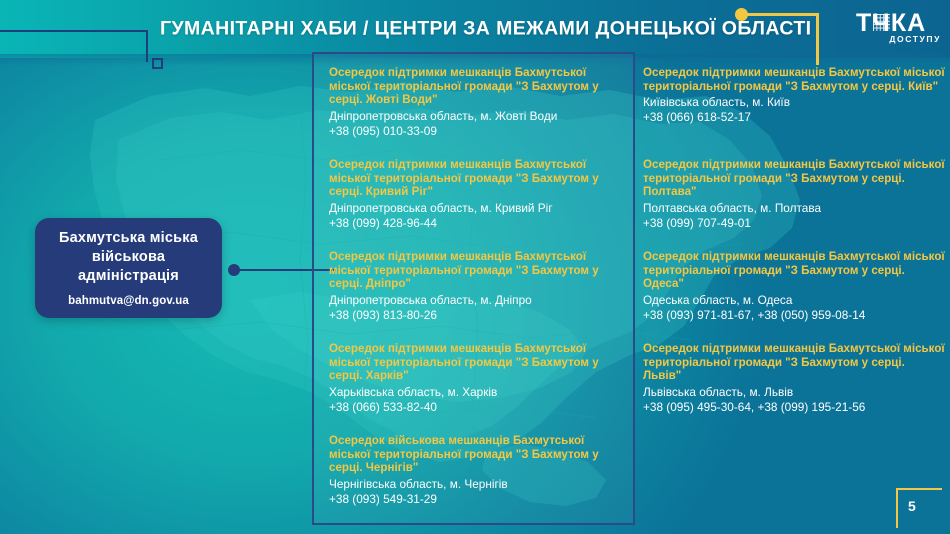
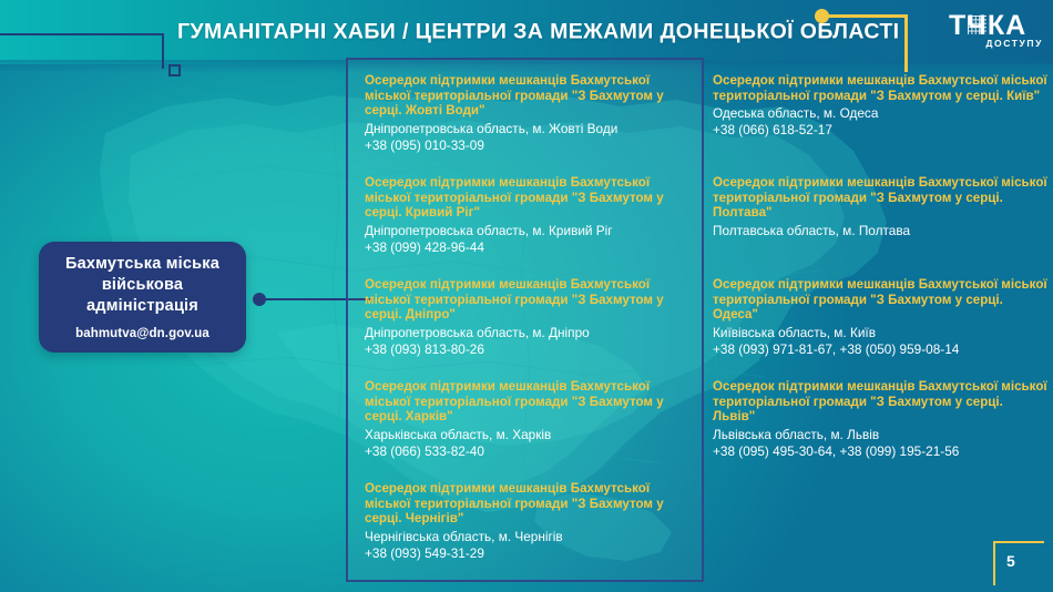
  ГУМАНІТАРНІ ХАБИ / ЦЕНТРИ ЗА МЕЖАМИ ДОНЕЦЬКОЇ ОБЛАСТІ
  ТКА
  ДОСТУПУ
  Бахмутська міська військова адміністрація
  bahmutva@dn.gov.ua
  Осередок підтримки мешканців Бахмутської міської територіальної громади "З Бахмутом у серці. Жовті Води"
  Дніпропетровська область, м. Жовті Води
  +38 (095) 010-33-09
  Осередок підтримки мешканців Бахмутської міської територіальної громади "З Бахмутом у серці. Кривий Ріг"
  Дніпропетровська область, м. Кривий Ріг
  +38 (099) 428-96-44
  Осередок підтримки мешканців Бахмутської міської територіальної громади "З Бахмутом у серці. Дніпро"
  Дніпропетровська область, м. Дніпро
  +38 (093) 813-80-26
  Осередок підтримки мешканців Бахмутської міської територіальної громади "З Бахмутом у серці. Харків"
  Харьківська область, м. Харків
  +38 (066) 533-82-40
- Осередок військова мешканців Бахмутської міської територіальної громади "З Бахмутом у серці. Чернігів"
+ Осередок підтримки мешканців Бахмутської міської територіальної громади "З Бахмутом у серці. Чернігів"
  Чернігівська область, м. Чернігів
  +38 (093) 549-31-29
  Осередок підтримки мешканців Бахмутської міської територіальної громади "З Бахмутом у серці. Київ"
- Київівська область, м. Київ
+ Одеська область, м. Одеса
  +38 (066) 618-52-17
  Осередок підтримки мешканців Бахмутської міської територіальної громади "З Бахмутом у серці. Полтава"
  Полтавська область, м. Полтава
- +38 (099) 707-49-01
  Осередок підтримки мешканців Бахмутської міської територіальної громади "З Бахмутом у серці. Одеса"
- Одеська область, м. Одеса
+ Київівська область, м. Київ
  +38 (093) 971-81-67, +38 (050) 959-08-14
  Осередок підтримки мешканців Бахмутської міської територіальної громади "З Бахмутом у серці. Львів"
  Львівська область, м. Львів
  +38 (095) 495-30-64, +38 (099) 195-21-56
  5
